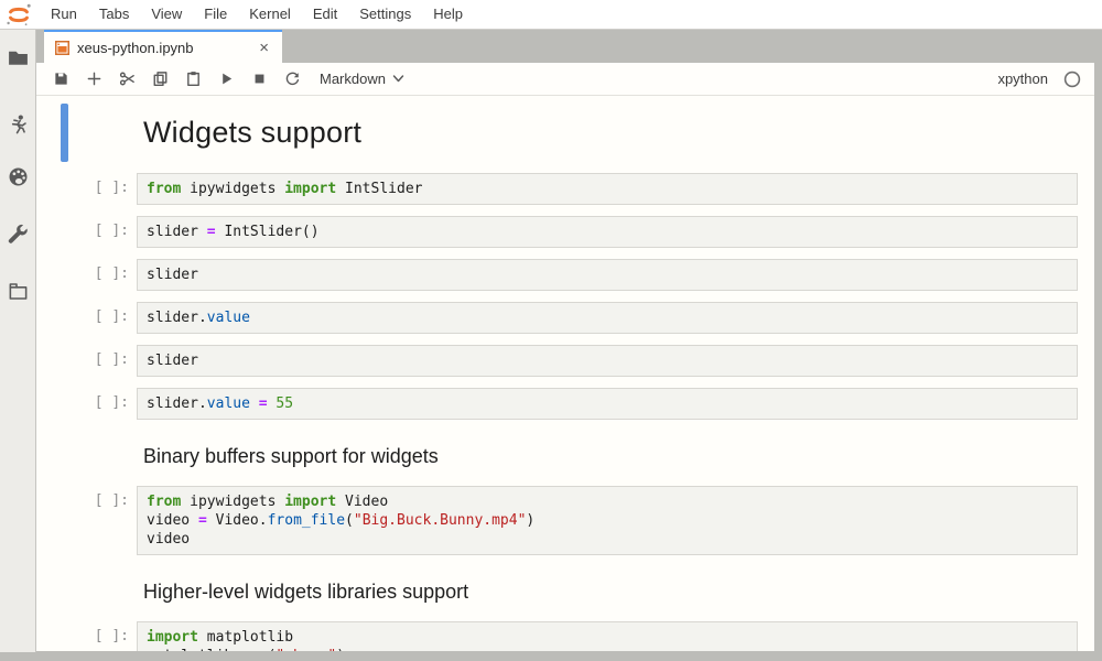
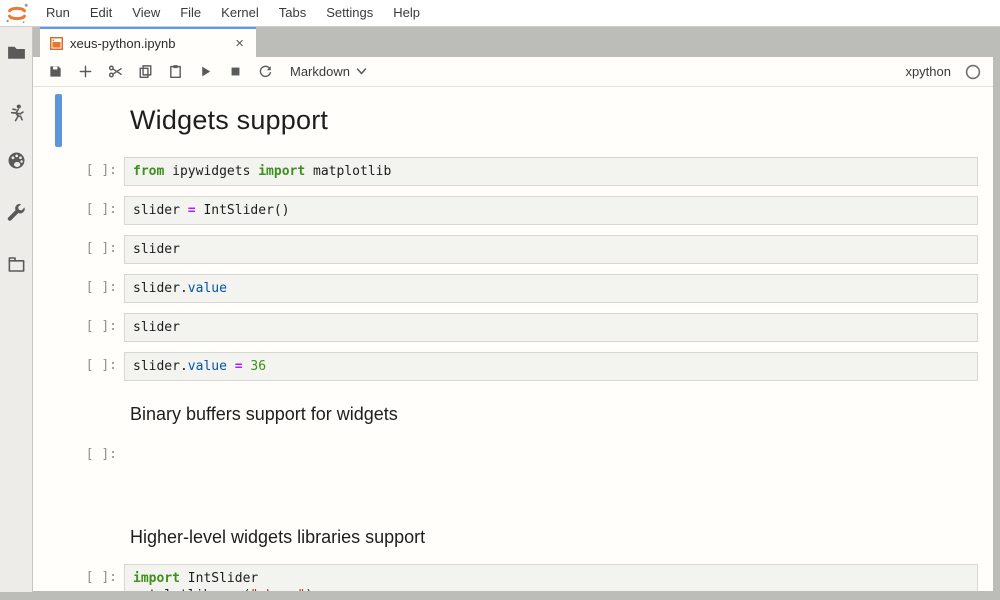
  Run
- Tabs
+ Edit
  View
  File
  Kernel
- Edit
+ Tabs
  Settings
  Help
  xeus-python.ipynb
  ×
  Markdown
  xpython
  Widgets support
  [ ]:
- from ipywidgets import IntSlider
+ from ipywidgets import matplotlib
  [ ]:
  slider = IntSlider()
  [ ]:
  slider
  [ ]:
  slider.value
  [ ]:
  slider
  [ ]:
- slider.value = 55
+ slider.value = 36
  Binary buffers support for widgets
  [ ]:
- from ipywidgets import Video
- video = Video.from_file("Big.Buck.Bunny.mp4")
- video
  Higher-level widgets libraries support
  [ ]:
- import matplotlib
+ import IntSlider
